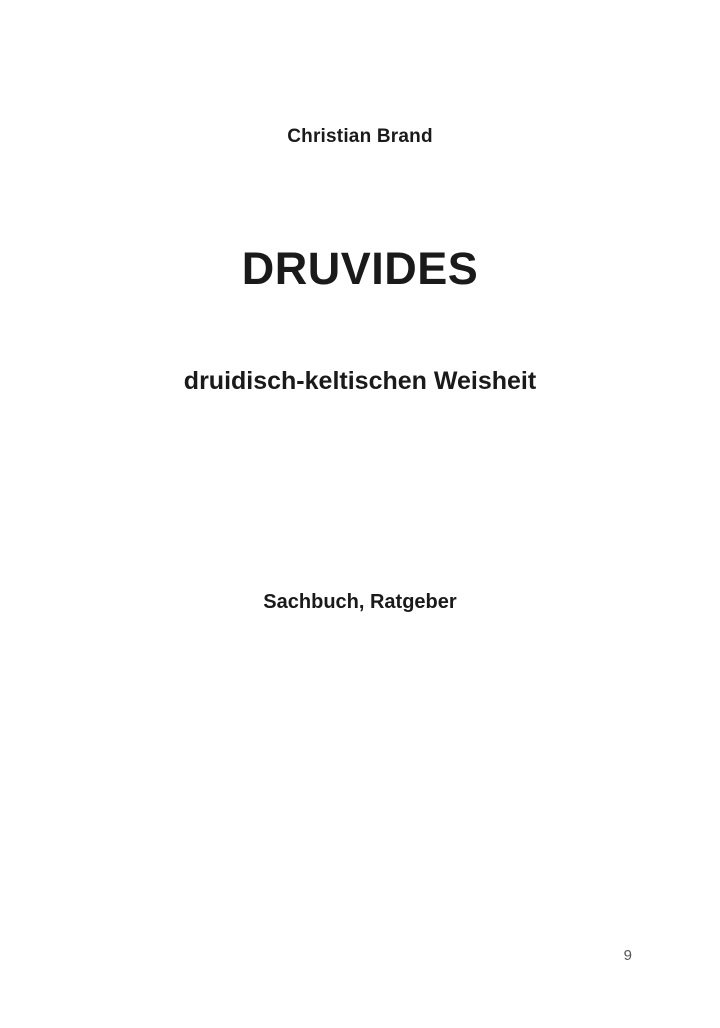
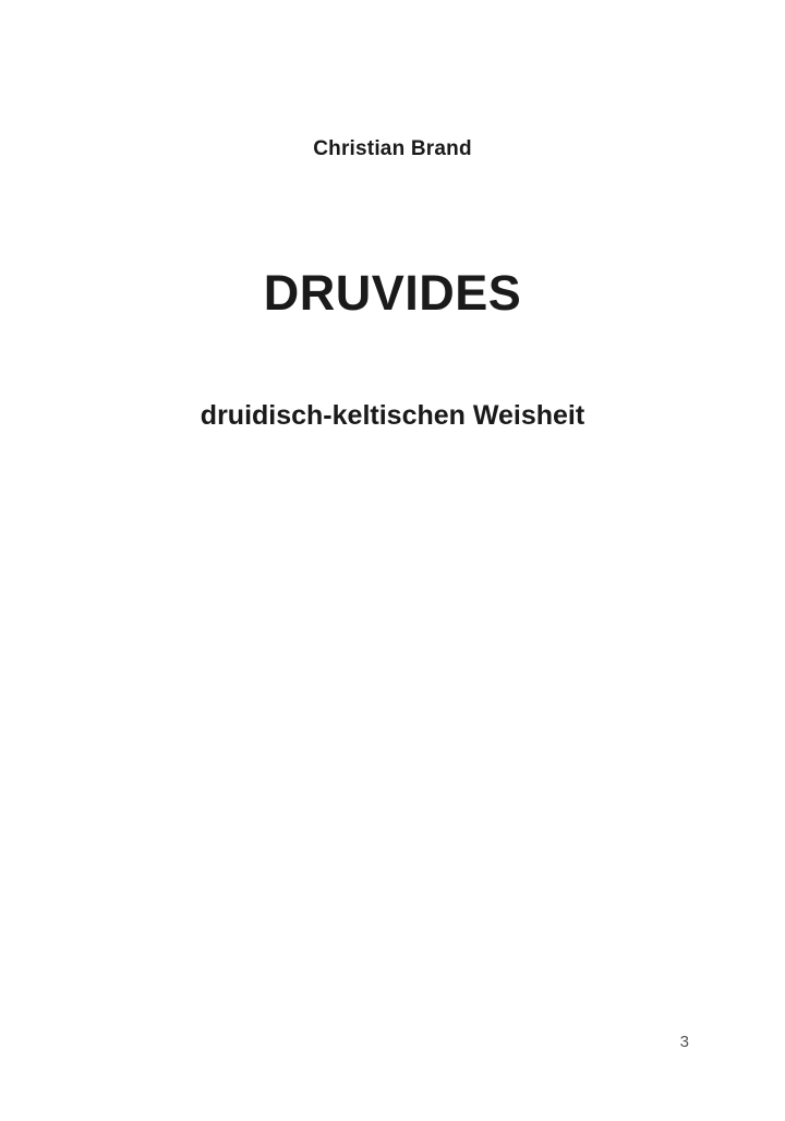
  Christian Brand
  DRUVIDES
  druidisch-keltischen Weisheit
- Sachbuch, Ratgeber
- 9
+ 3
